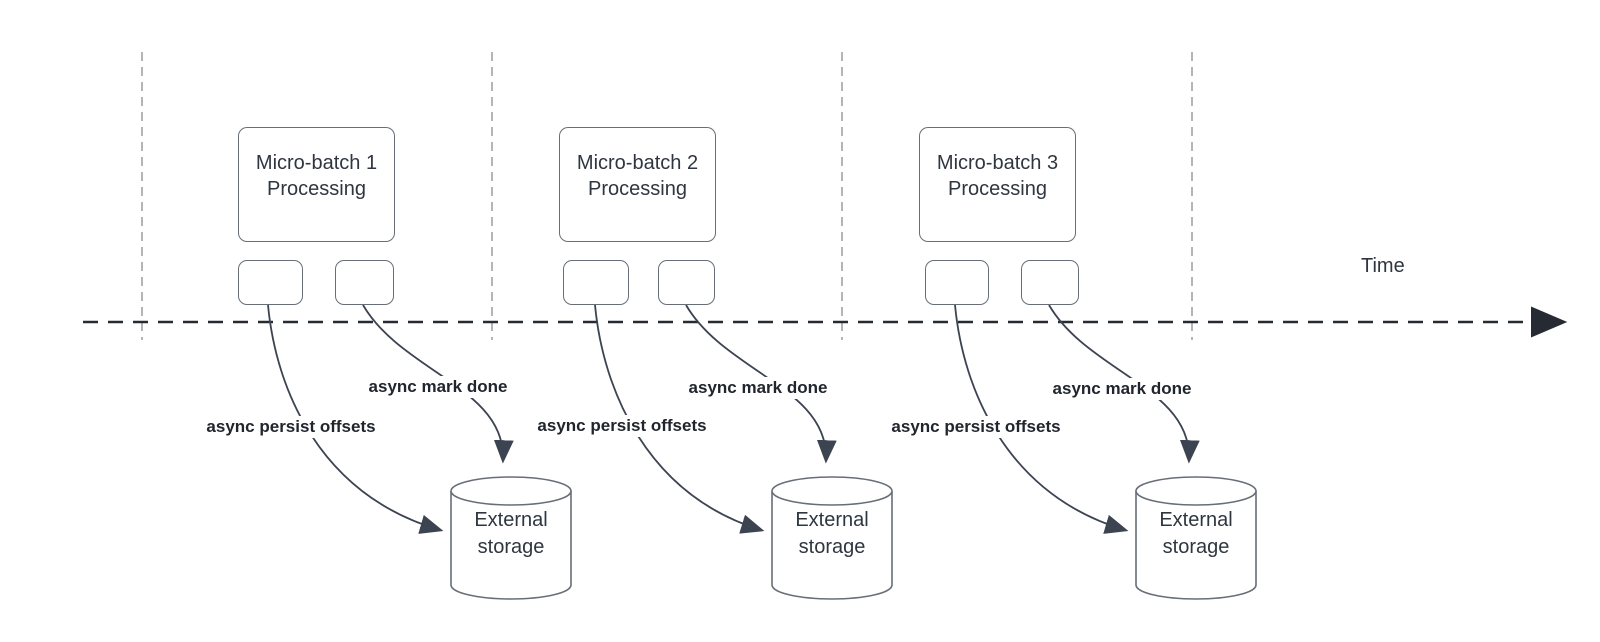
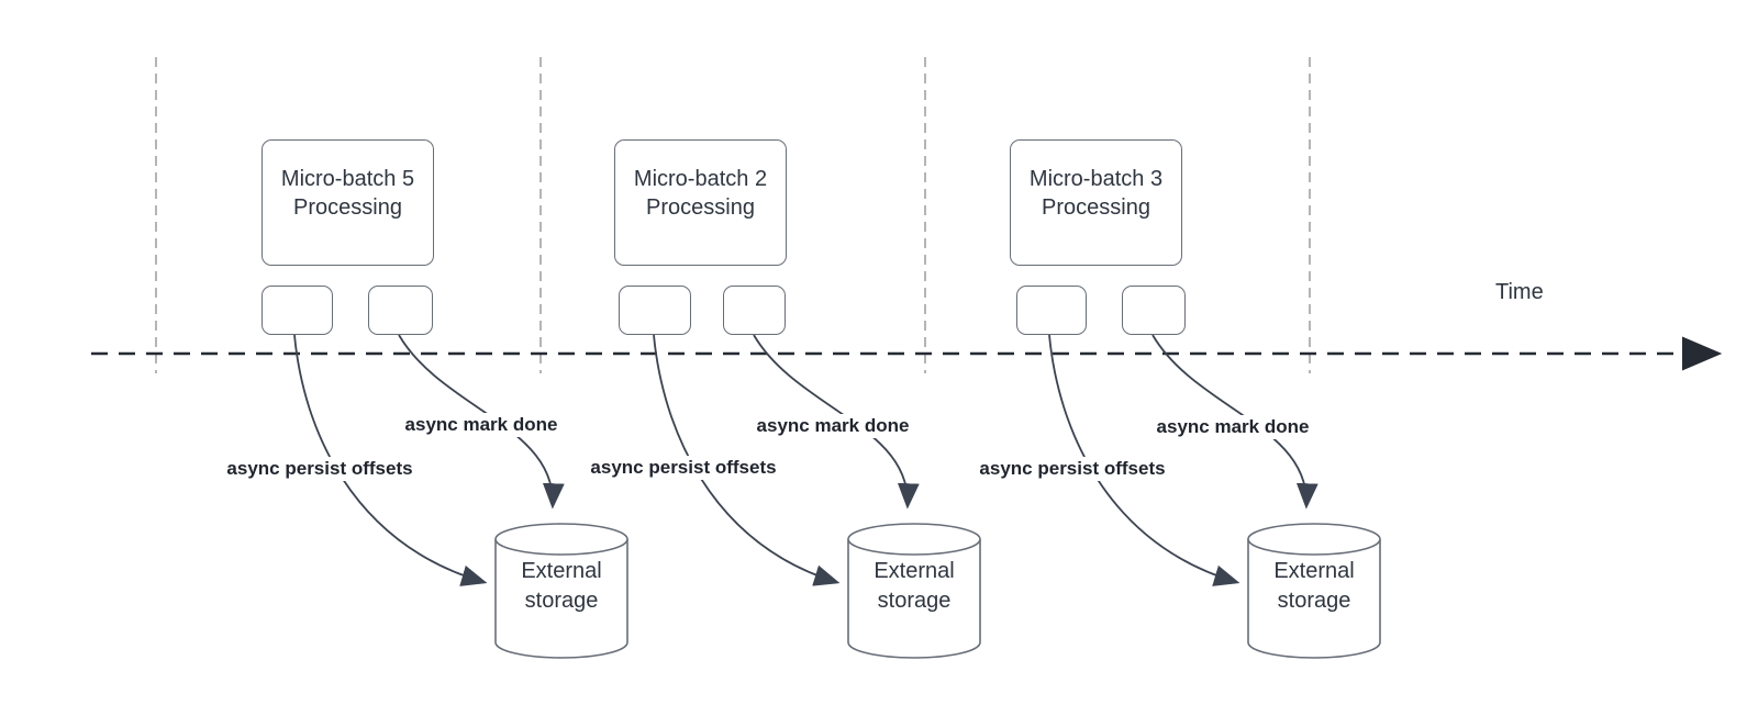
- Micro-batch 1
+ Micro-batch 5
  Processing
  async persist offsets
  async mark done
  External
  storage
  Micro-batch 2
  Processing
  async persist offsets
  async mark done
  External
  storage
  Micro-batch 3
  Processing
  async persist offsets
  async mark done
  External
  storage
  Time
